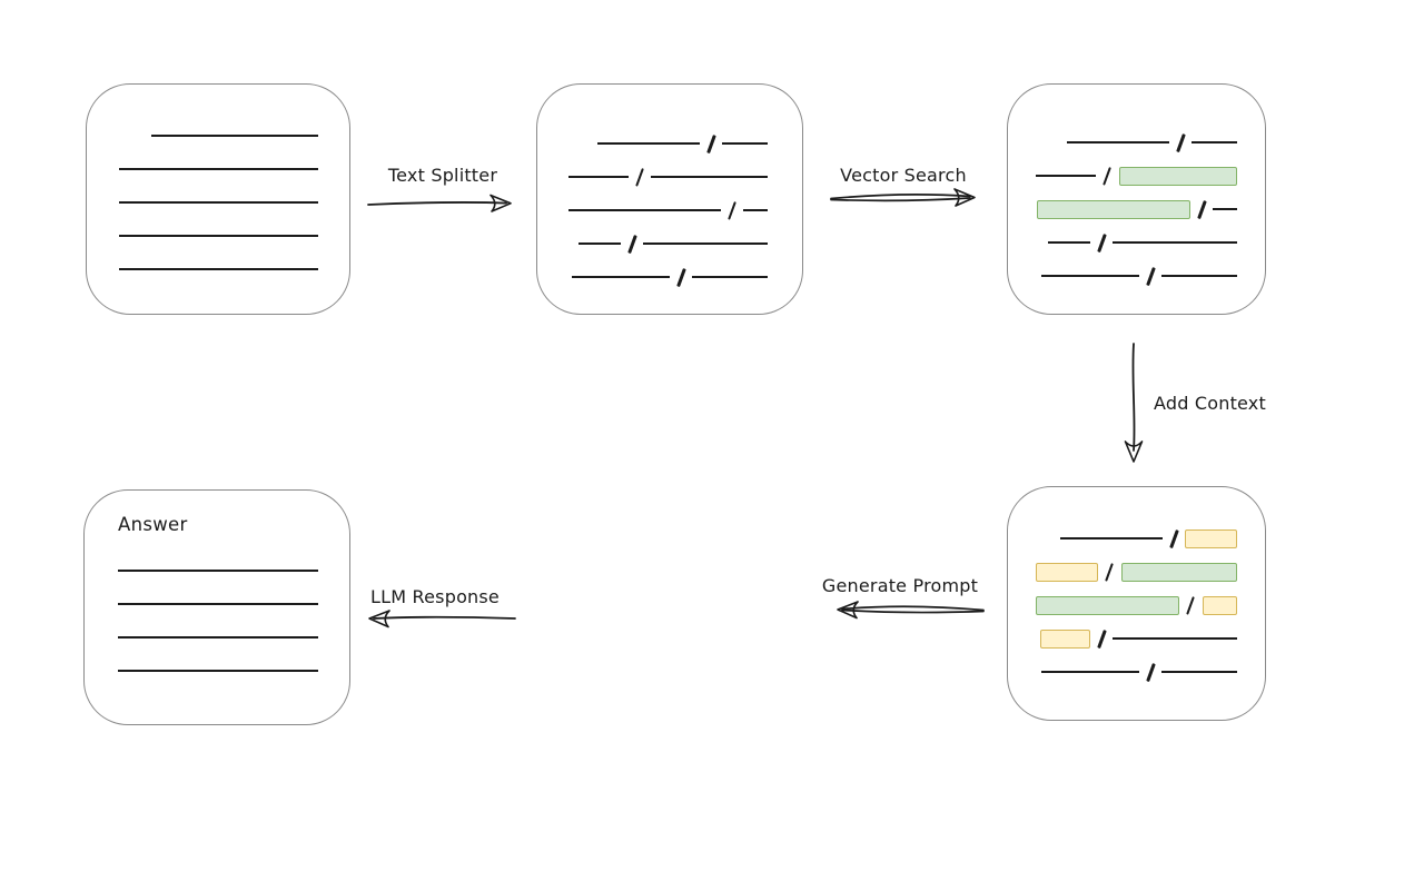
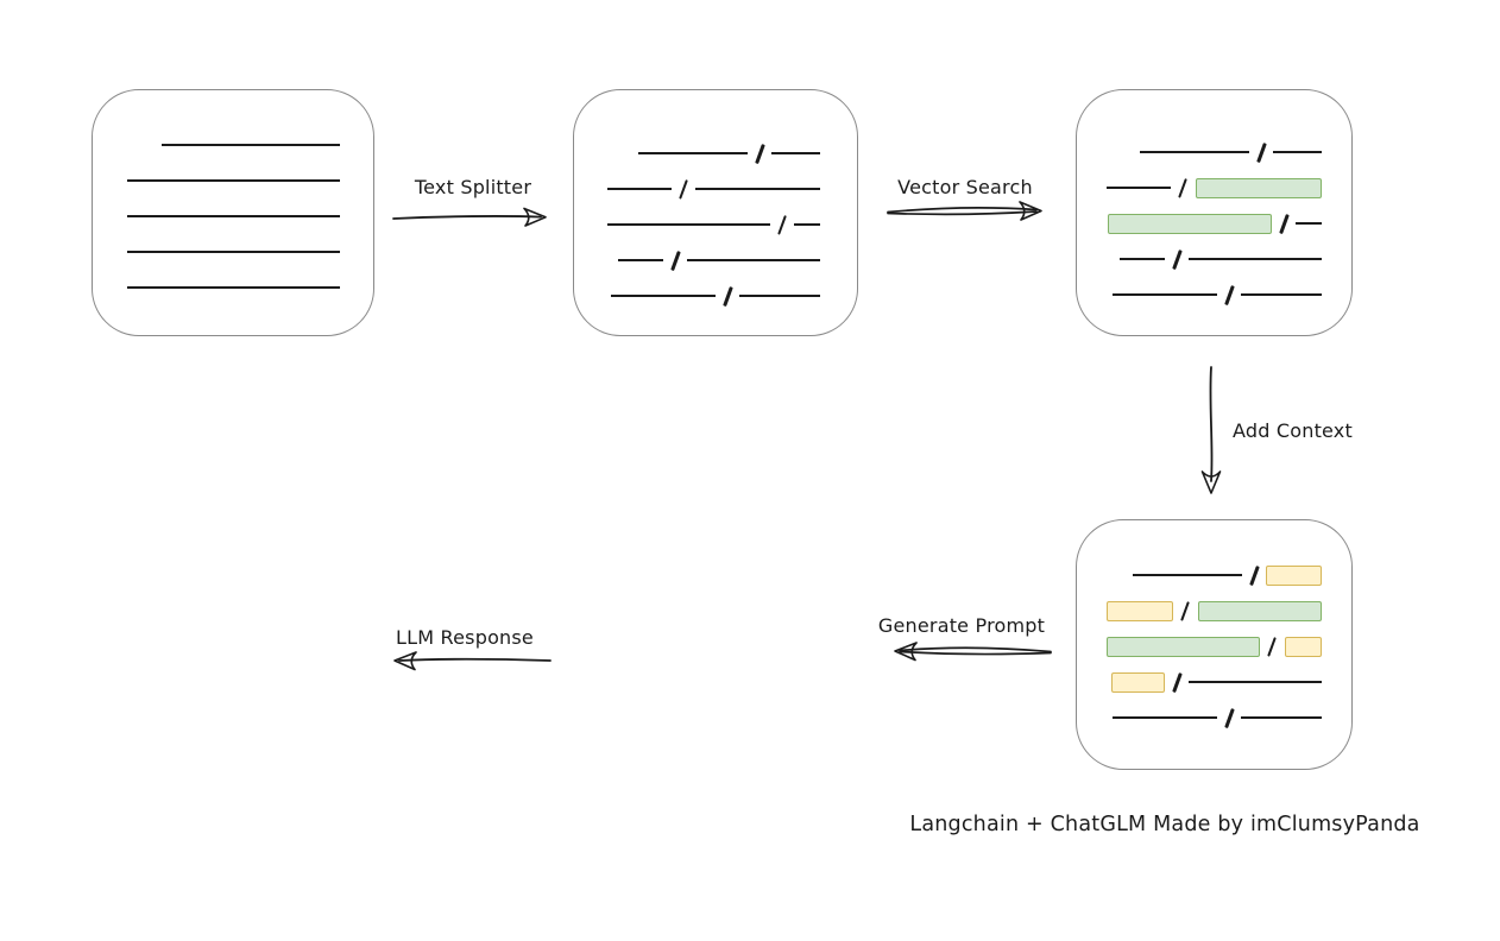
- Answer
  Text Splitter
  Vector Search
  Add Context
  Generate Prompt
  LLM Response
+ Langchain + ChatGLM Made by imClumsyPanda
